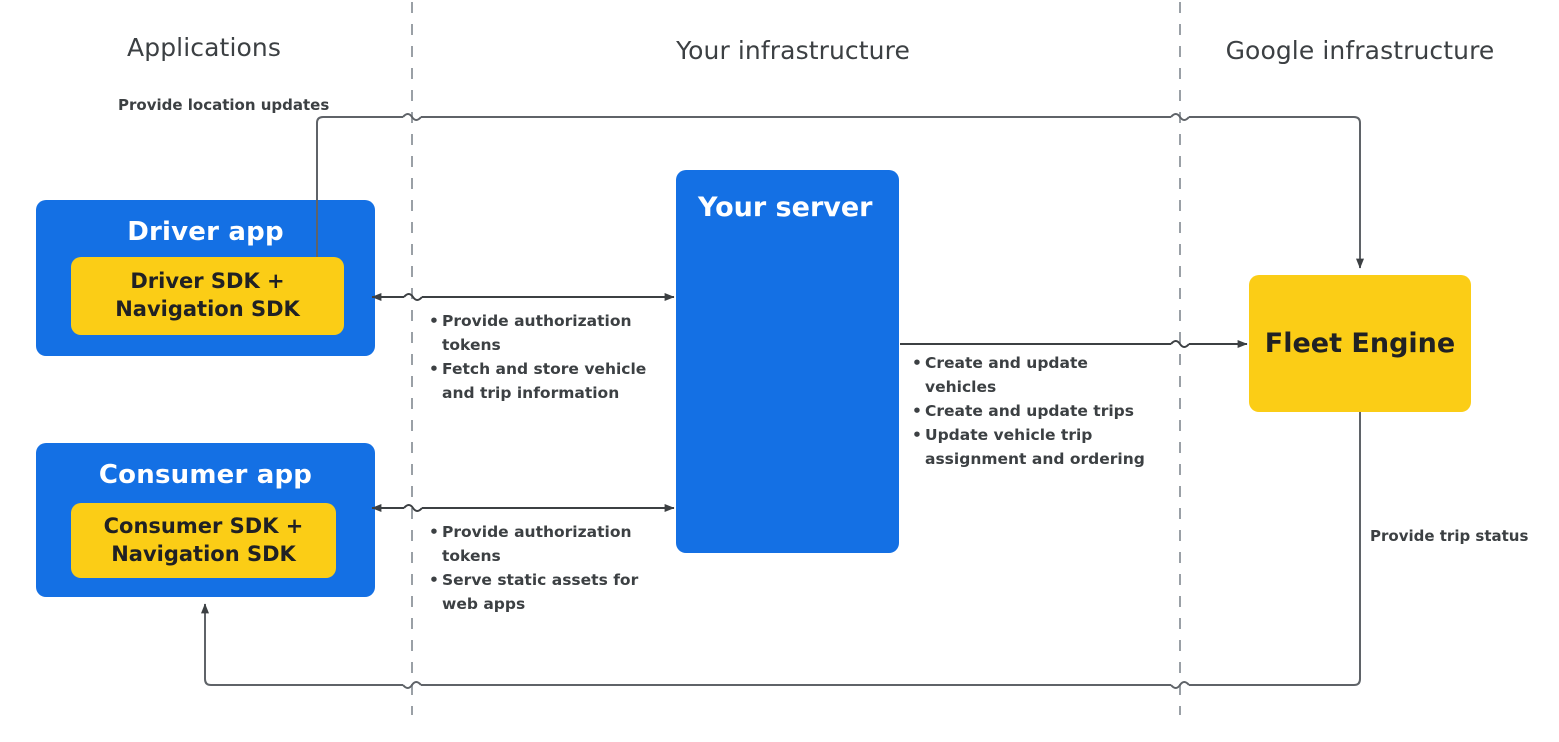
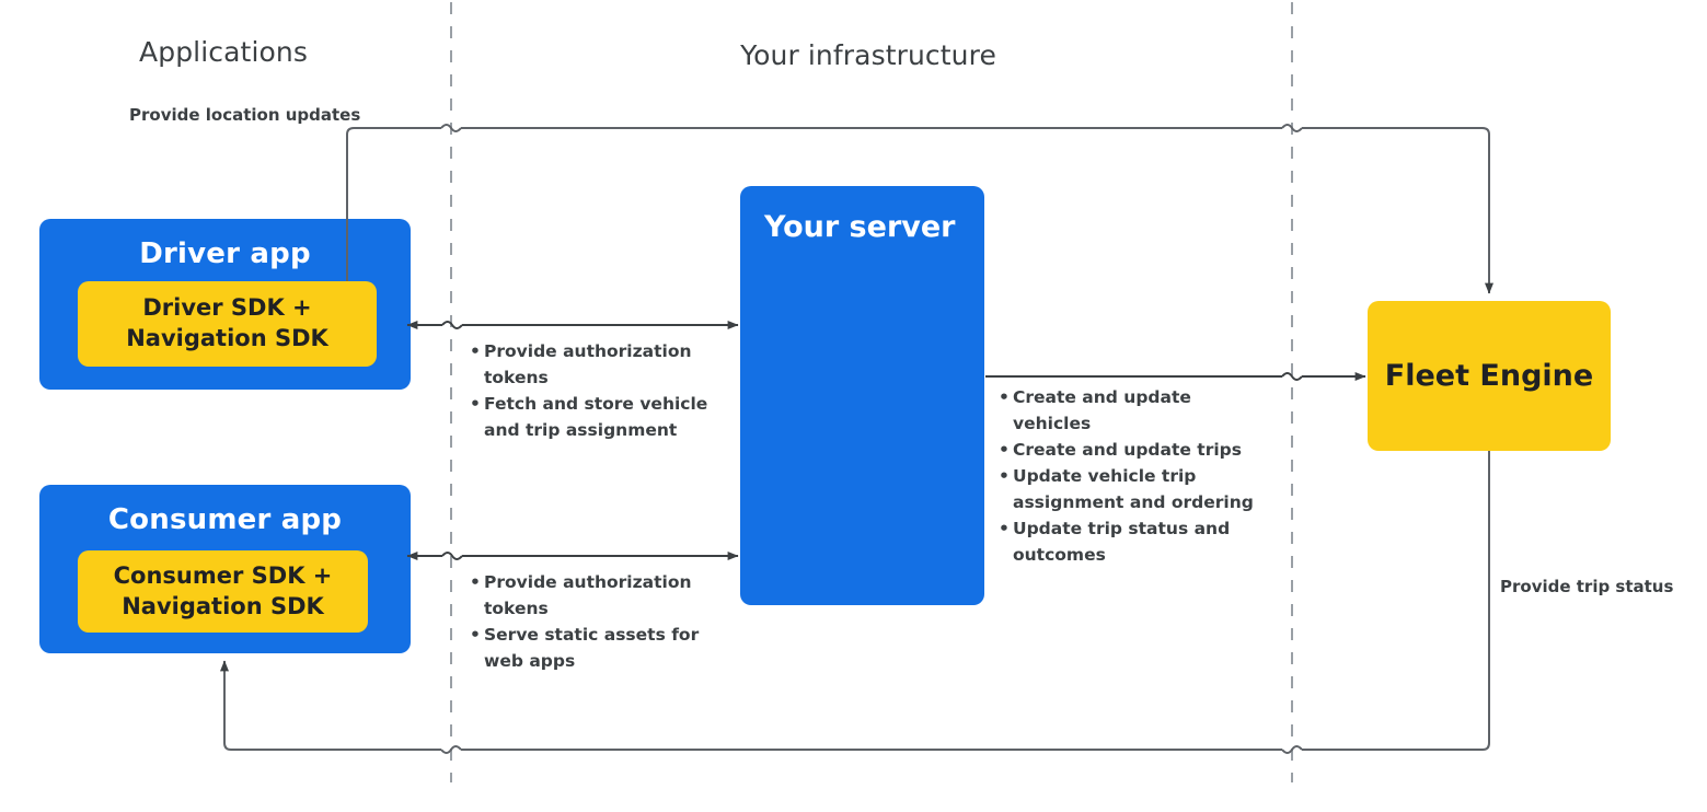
  Applications
  Your infrastructure
- Google infrastructure
  Provide location updates
  Provide trip status
  Driver app
  Driver SDK +
  Navigation SDK
  Consumer app
  Consumer SDK +
  Navigation SDK
  Your server
  Fleet Engine
  Provide authorization tokens
- Fetch and store vehicle and trip information
+ Fetch and store vehicle and trip assignment
  Create and update vehicles
  Create and update trips
  Update vehicle trip assignment and ordering
+ Update trip status and outcomes
  Provide authorization tokens
  Serve static assets for web apps
